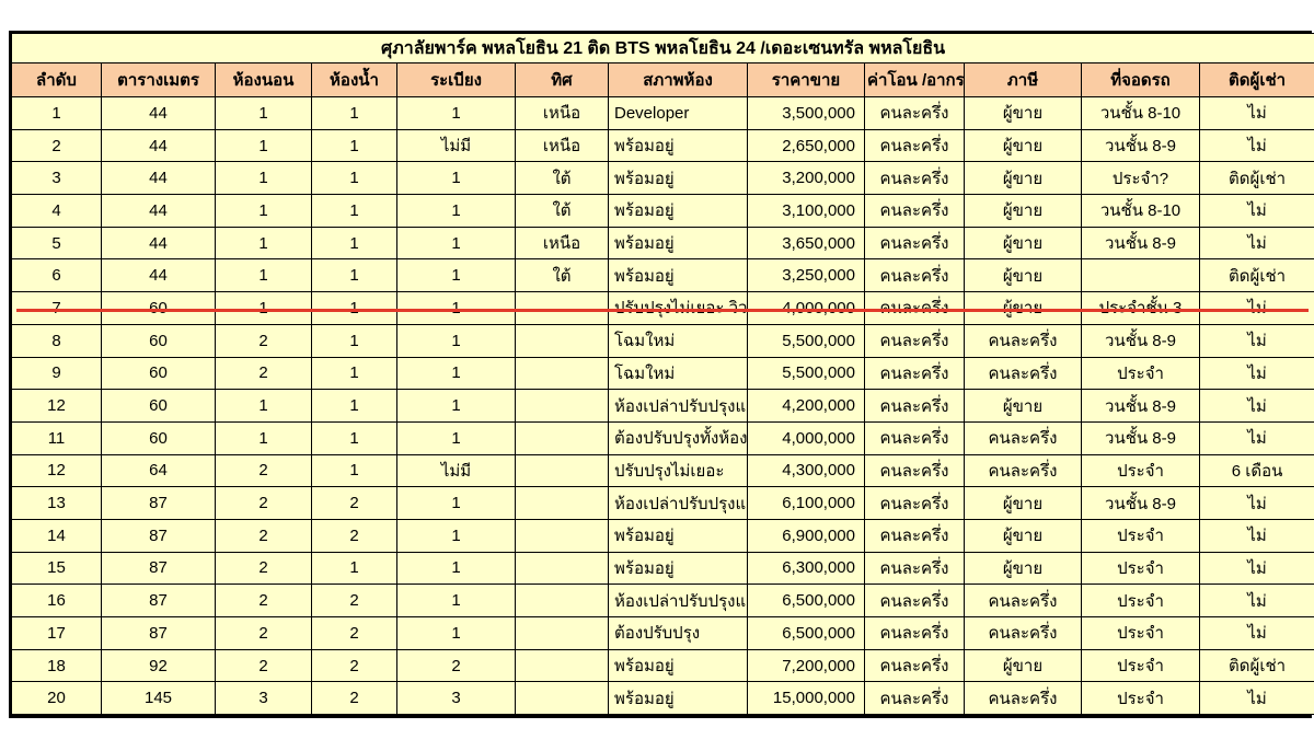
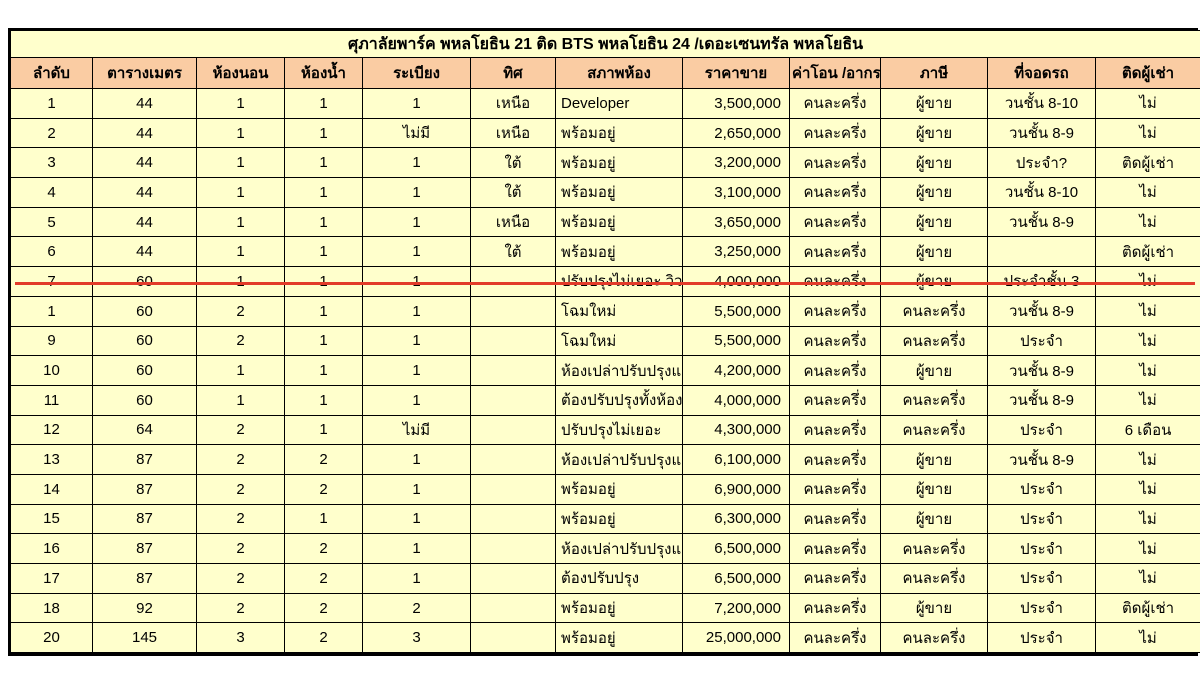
  ศุภาลัยพาร์ค พหลโยธิน 21 ติด BTS พหลโยธิน 24 /เดอะเซนทรัล พหลโยธิน
  ลำดับ	ตารางเมตร	ห้องนอน	ห้องน้ำ	ระเบียง	ทิศ	สภาพห้อง	ราคาขาย	ค่าโอน /อากร	ภาษี	ที่จอดรถ	ติดผู้เช่า
  1	44	1	1	1	เหนือ	Developer	3,500,000	คนละครึ่ง	ผู้ขาย	วนชั้น 8-10	ไม่
  2	44	1	1	ไม่มี	เหนือ	พร้อมอยู่	2,650,000	คนละครึ่ง	ผู้ขาย	วนชั้น 8-9	ไม่
  3	44	1	1	1	ใต้	พร้อมอยู่	3,200,000	คนละครึ่ง	ผู้ขาย	ประจำ?	ติดผู้เช่า
  4	44	1	1	1	ใต้	พร้อมอยู่	3,100,000	คนละครึ่ง	ผู้ขาย	วนชั้น 8-10	ไม่
  5	44	1	1	1	เหนือ	พร้อมอยู่	3,650,000	คนละครึ่ง	ผู้ขาย	วนชั้น 8-9	ไม่
  6	44	1	1	1	ใต้	พร้อมอยู่	3,250,000	คนละครึ่ง	ผู้ขาย		ติดผู้เช่า
- 8	60	2	1	1		โฉมใหม่	5,500,000	คนละครึ่ง	คนละครึ่ง	วนชั้น 8-9	ไม่
+ 1	60	2	1	1		โฉมใหม่	5,500,000	คนละครึ่ง	คนละครึ่ง	วนชั้น 8-9	ไม่
  9	60	2	1	1		โฉมใหม่	5,500,000	คนละครึ่ง	คนละครึ่ง	ประจำ	ไม่
- 12	60	1	1	1		ห้องเปล่าปรับปรุงแ	4,200,000	คนละครึ่ง	ผู้ขาย	วนชั้น 8-9	ไม่
+ 10	60	1	1	1		ห้องเปล่าปรับปรุงแ	4,200,000	คนละครึ่ง	ผู้ขาย	วนชั้น 8-9	ไม่
  11	60	1	1	1		ต้องปรับปรุงทั้งห้อง	4,000,000	คนละครึ่ง	คนละครึ่ง	วนชั้น 8-9	ไม่
  12	64	2	1	ไม่มี		ปรับปรุงไม่เยอะ	4,300,000	คนละครึ่ง	คนละครึ่ง	ประจำ	6 เดือน
  13	87	2	2	1		ห้องเปล่าปรับปรุงแ	6,100,000	คนละครึ่ง	ผู้ขาย	วนชั้น 8-9	ไม่
  14	87	2	2	1		พร้อมอยู่	6,900,000	คนละครึ่ง	ผู้ขาย	ประจำ	ไม่
  15	87	2	1	1		พร้อมอยู่	6,300,000	คนละครึ่ง	ผู้ขาย	ประจำ	ไม่
  16	87	2	2	1		ห้องเปล่าปรับปรุงแ	6,500,000	คนละครึ่ง	คนละครึ่ง	ประจำ	ไม่
  17	87	2	2	1		ต้องปรับปรุง	6,500,000	คนละครึ่ง	คนละครึ่ง	ประจำ	ไม่
  18	92	2	2	2		พร้อมอยู่	7,200,000	คนละครึ่ง	ผู้ขาย	ประจำ	ติดผู้เช่า
- 20	145	3	2	3		พร้อมอยู่	15,000,000	คนละครึ่ง	คนละครึ่ง	ประจำ	ไม่
+ 20	145	3	2	3		พร้อมอยู่	25,000,000	คนละครึ่ง	คนละครึ่ง	ประจำ	ไม่
